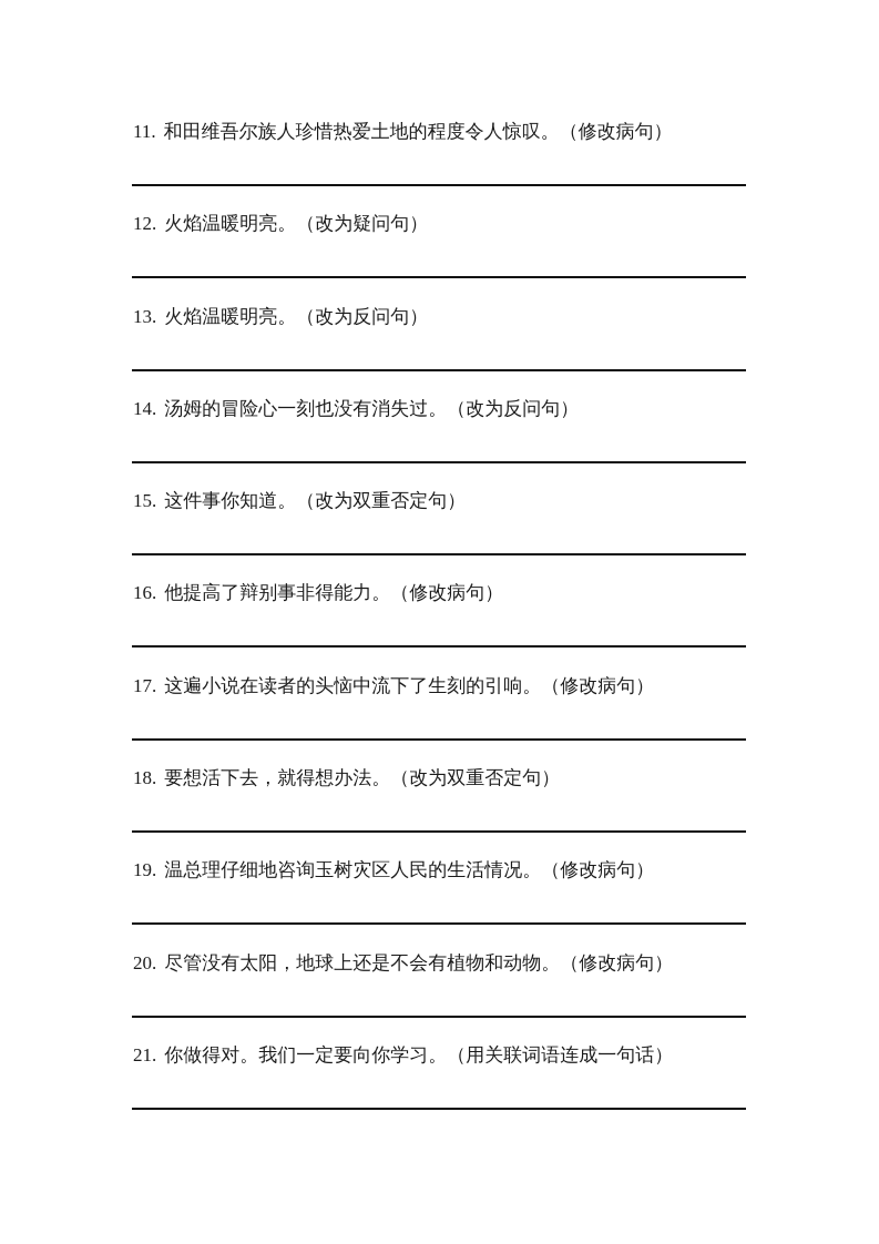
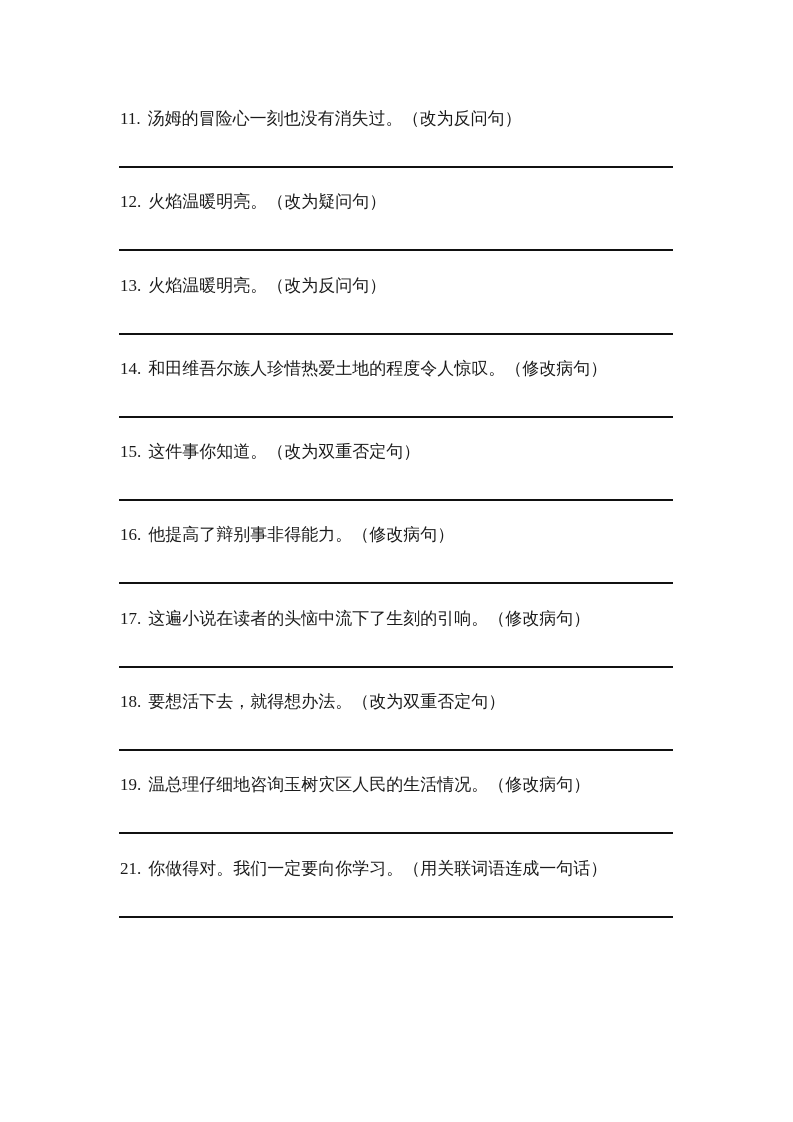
- 11. 和田维吾尔族人珍惜热爱土地的程度令人惊叹。（修改病句）
+ 11. 汤姆的冒险心一刻也没有消失过。（改为反问句）
  12. 火焰温暖明亮。（改为疑问句）
  13. 火焰温暖明亮。（改为反问句）
- 14. 汤姆的冒险心一刻也没有消失过。（改为反问句）
+ 14. 和田维吾尔族人珍惜热爱土地的程度令人惊叹。（修改病句）
  15. 这件事你知道。（改为双重否定句）
  16. 他提高了辩别事非得能力。（修改病句）
  17. 这遍小说在读者的头恼中流下了生刻的引响。（修改病句）
  18. 要想活下去，就得想办法。（改为双重否定句）
  19. 温总理仔细地咨询玉树灾区人民的生活情况。（修改病句）
- 20. 尽管没有太阳，地球上还是不会有植物和动物。（修改病句）
  21. 你做得对。我们一定要向你学习。（用关联词语连成一句话）
